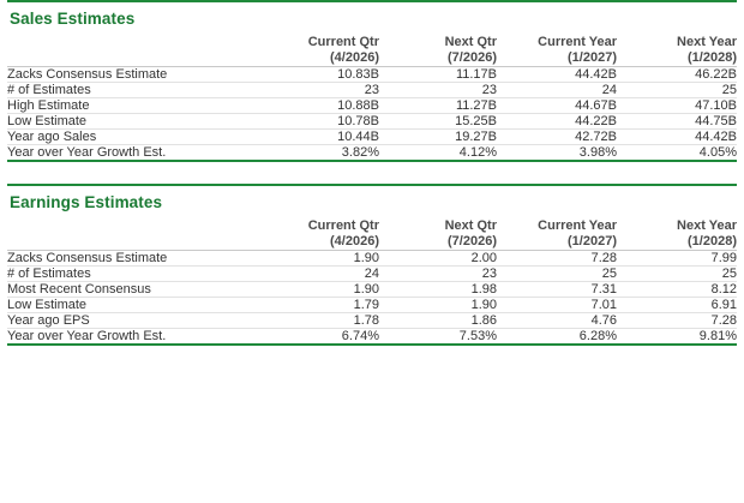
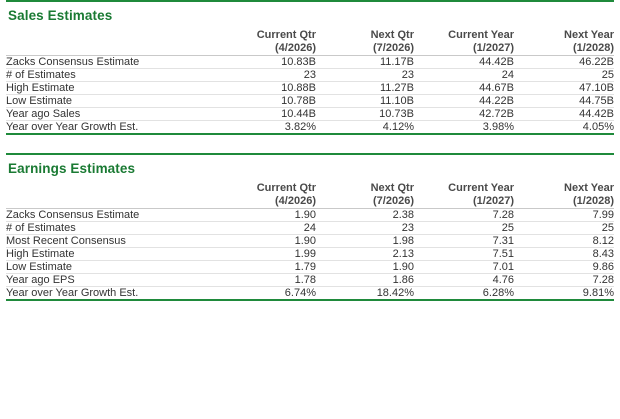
  Sales Estimates
  	Current Qtr (4/2026)	Next Qtr (7/2026)	Current Year (1/2027)	Next Year (1/2028)
  Zacks Consensus Estimate	10.83B	11.17B	44.42B	46.22B
  # of Estimates	23	23	24	25
  High Estimate	10.88B	11.27B	44.67B	47.10B
- Low Estimate	10.78B	15.25B	44.22B	44.75B
+ Low Estimate	10.78B	11.10B	44.22B	44.75B
- Year ago Sales	10.44B	19.27B	42.72B	44.42B
+ Year ago Sales	10.44B	10.73B	42.72B	44.42B
  Year over Year Growth Est.	3.82%	4.12%	3.98%	4.05%
  Earnings Estimates
  	Current Qtr (4/2026)	Next Qtr (7/2026)	Current Year (1/2027)	Next Year (1/2028)
- Zacks Consensus Estimate	1.90	2.00	7.28	7.99
+ Zacks Consensus Estimate	1.90	2.38	7.28	7.99
  # of Estimates	24	23	25	25
  Most Recent Consensus	1.90	1.98	7.31	8.12
+ High Estimate	1.99	2.13	7.51	8.43
- Low Estimate	1.79	1.90	7.01	6.91
+ Low Estimate	1.79	1.90	7.01	9.86
  Year ago EPS	1.78	1.86	4.76	7.28
- Year over Year Growth Est.	6.74%	7.53%	6.28%	9.81%
+ Year over Year Growth Est.	6.74%	18.42%	6.28%	9.81%
